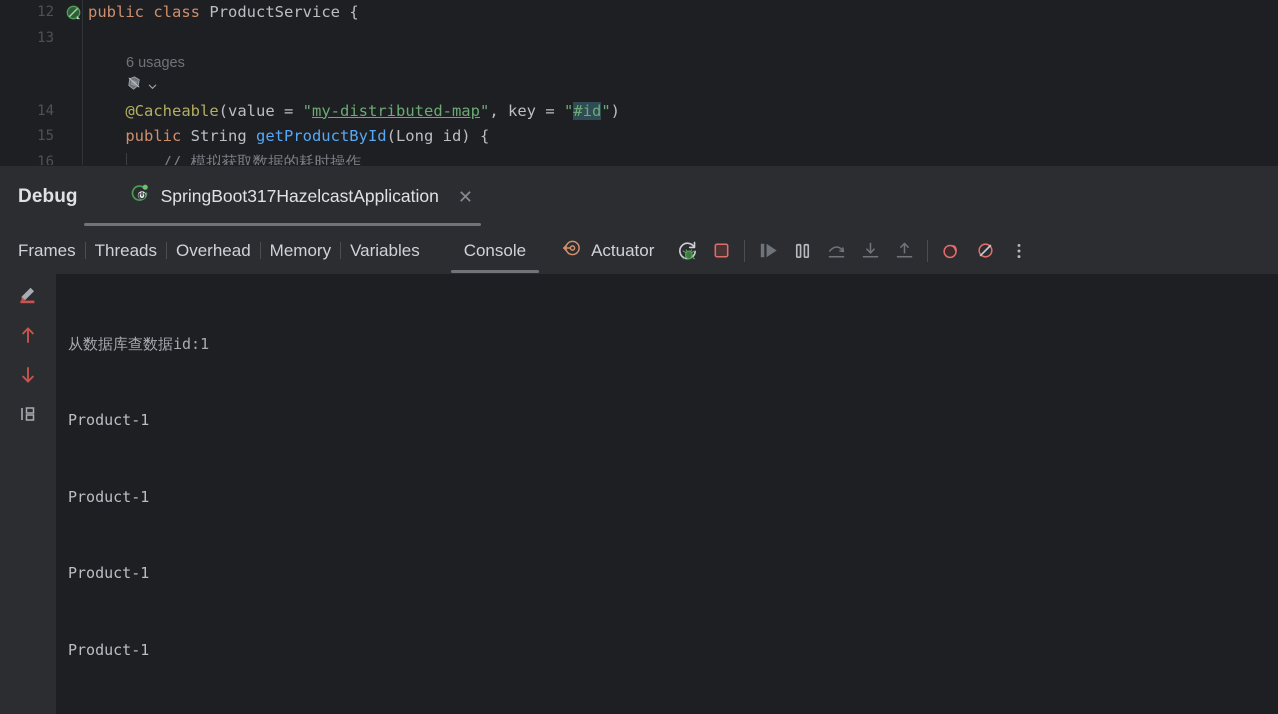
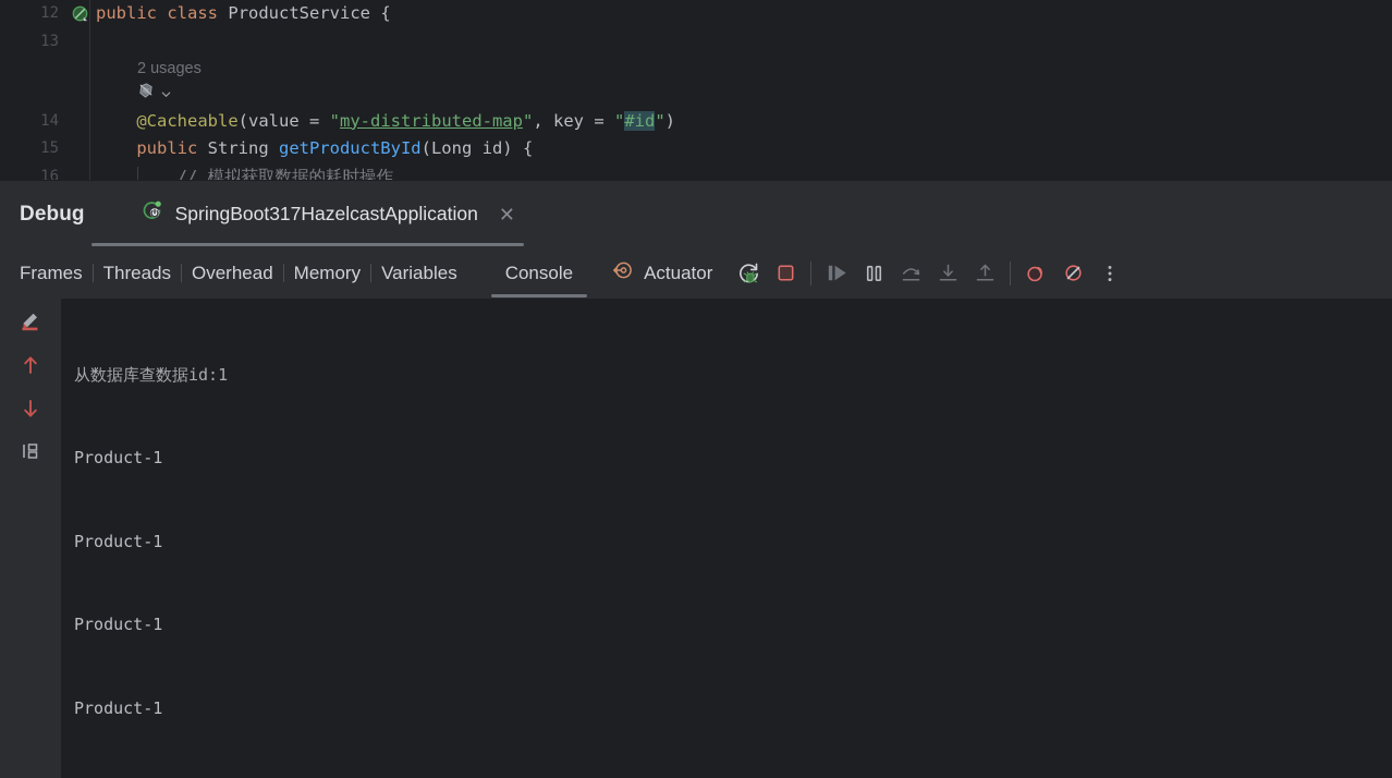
  12
  public class ProductService {
  13
- 6 usages
+ 2 usages
  14
  @Cacheable(value = "my-distributed-map", key = "#id")
  15
  public String getProductById(Long id) {
  16
  // 模拟获取数据的耗时操作
  Debug
  SpringBoot317HazelcastApplication
  ✕
  Frames
  Threads
  Overhead
  Memory
  Variables
  Console
  Actuator
  从数据库查数据id:1
  Product-1
  Product-1
  Product-1
  Product-1
